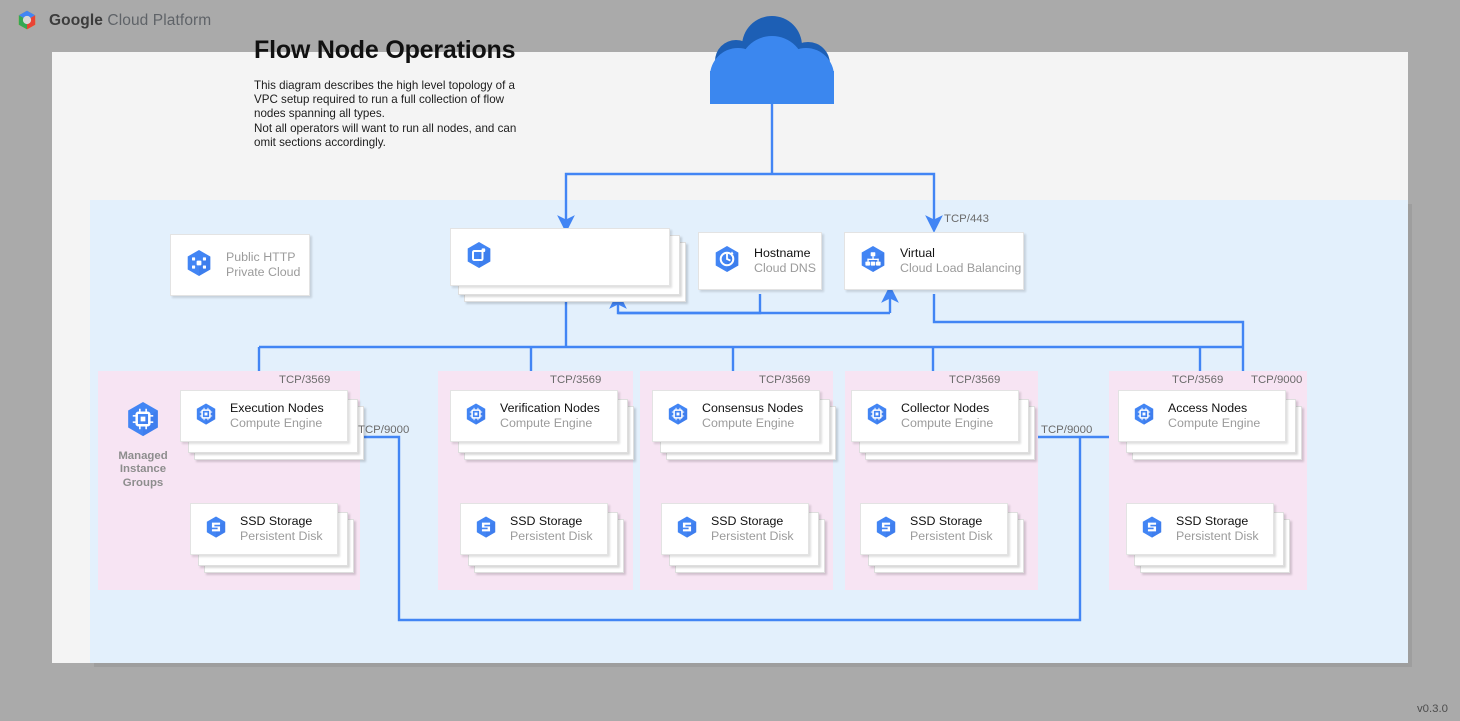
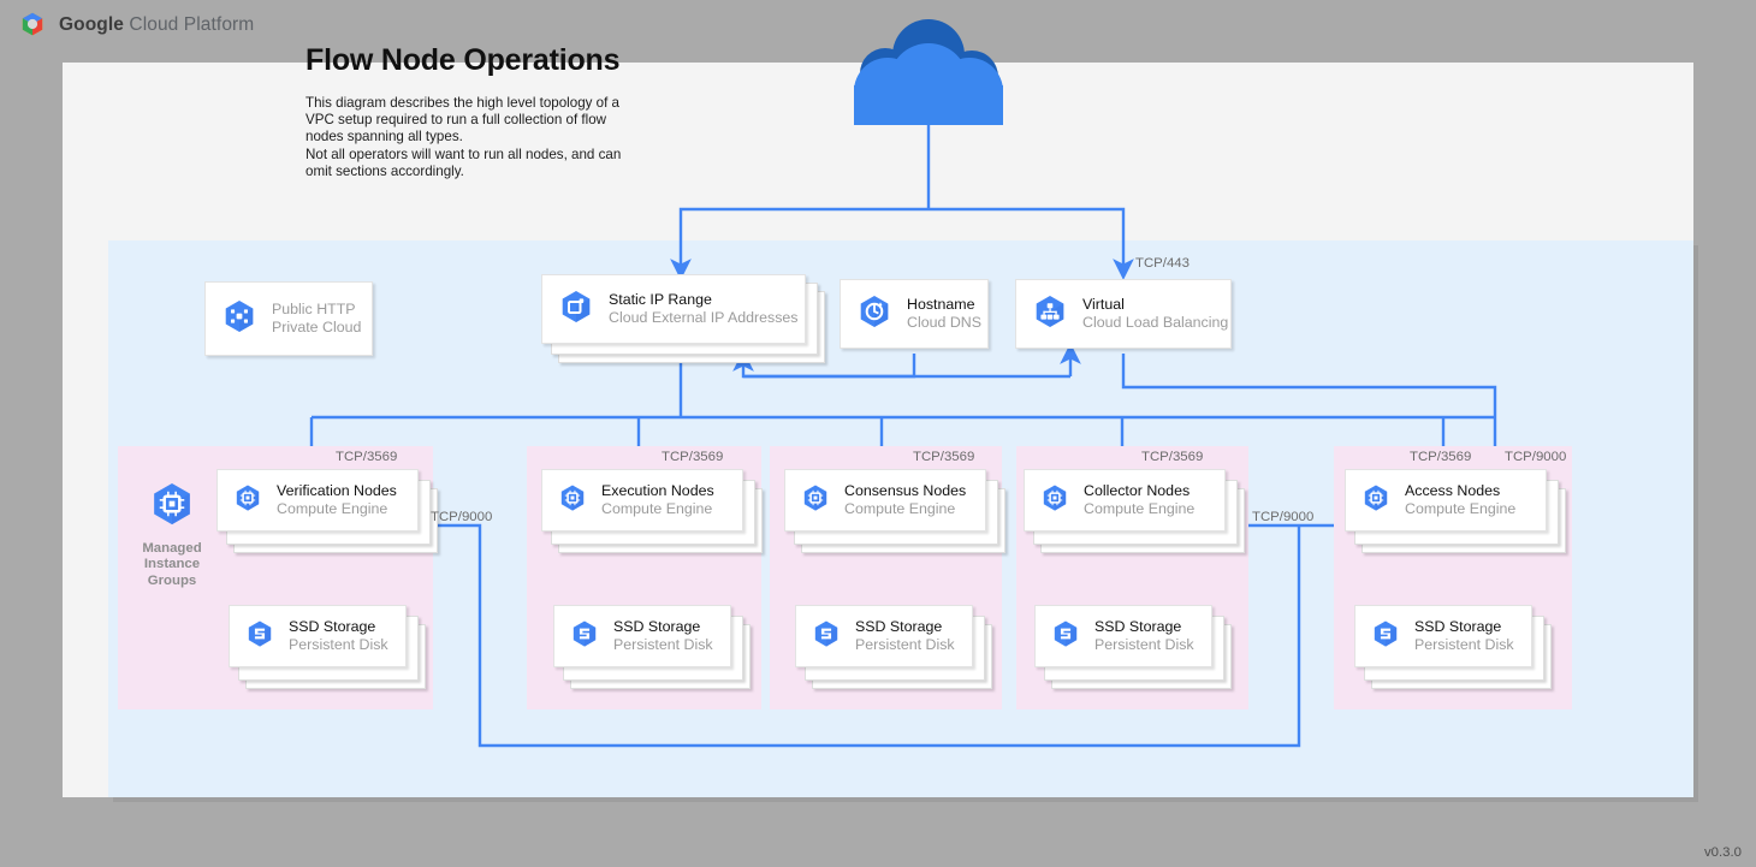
  Google Cloud Platform
  Flow Node Operations
  This diagram describes the high level topology of a
  VPC setup required to run a full collection of flow
  nodes spanning all types.
  Not all operators will want to run all nodes, and can
  omit sections accordingly.
  TCP/443
  TCP/3569
  TCP/3569
  TCP/3569
  TCP/3569
  TCP/3569
  TCP/9000
  TCP/9000
  TCP/9000
  Public HTTP
  Private Cloud
+ Static IP Range
+ Cloud External IP Addresses
  Hostname
  Cloud DNS
  Virtual
  Cloud Load Balancing
  Managed
  Instance
  Groups
- Execution Nodes
+ Verification Nodes
  Compute Engine
  SSD Storage
  Persistent Disk
- Verification Nodes
+ Execution Nodes
  Compute Engine
  SSD Storage
  Persistent Disk
  Consensus Nodes
  Compute Engine
  SSD Storage
  Persistent Disk
  Collector Nodes
  Compute Engine
  SSD Storage
  Persistent Disk
  Access Nodes
  Compute Engine
  SSD Storage
  Persistent Disk
  v0.3.0
